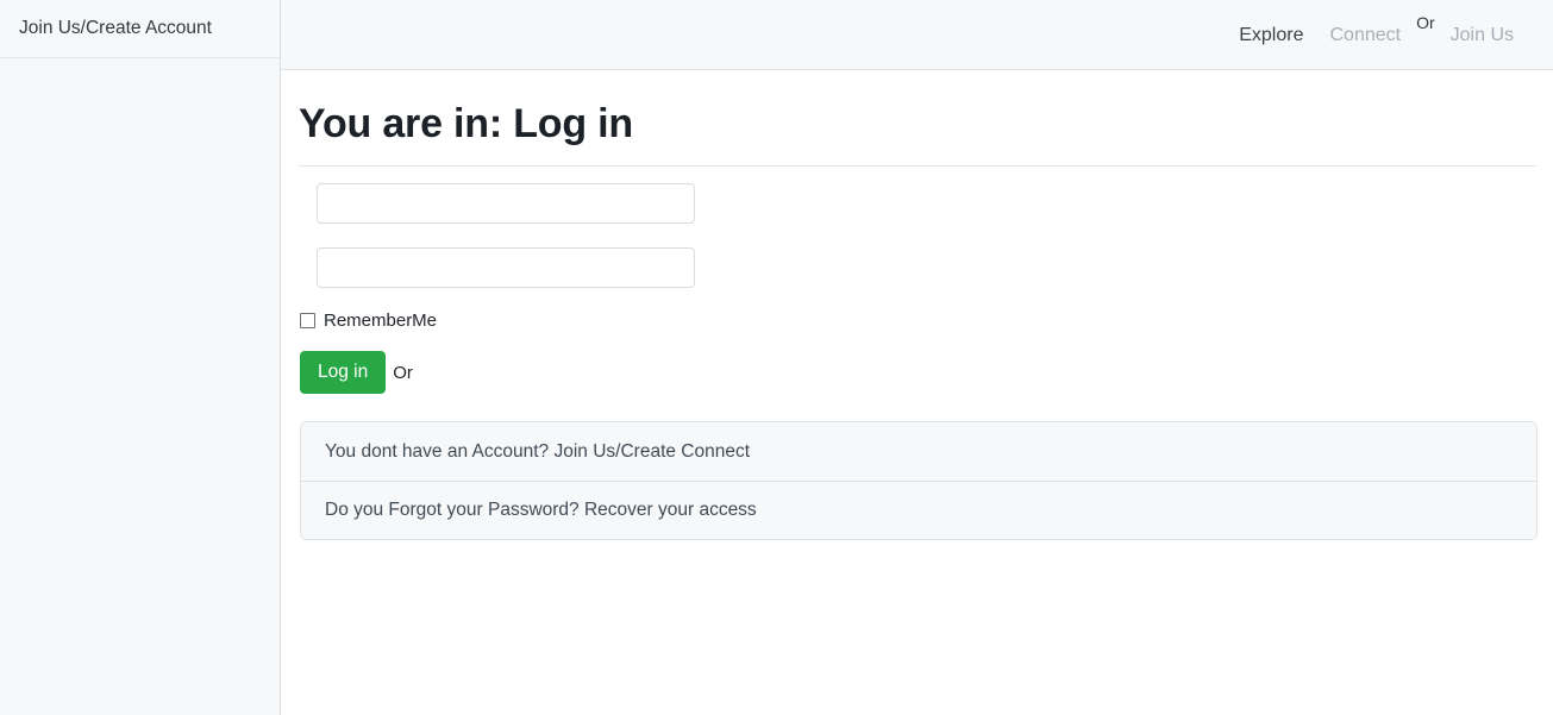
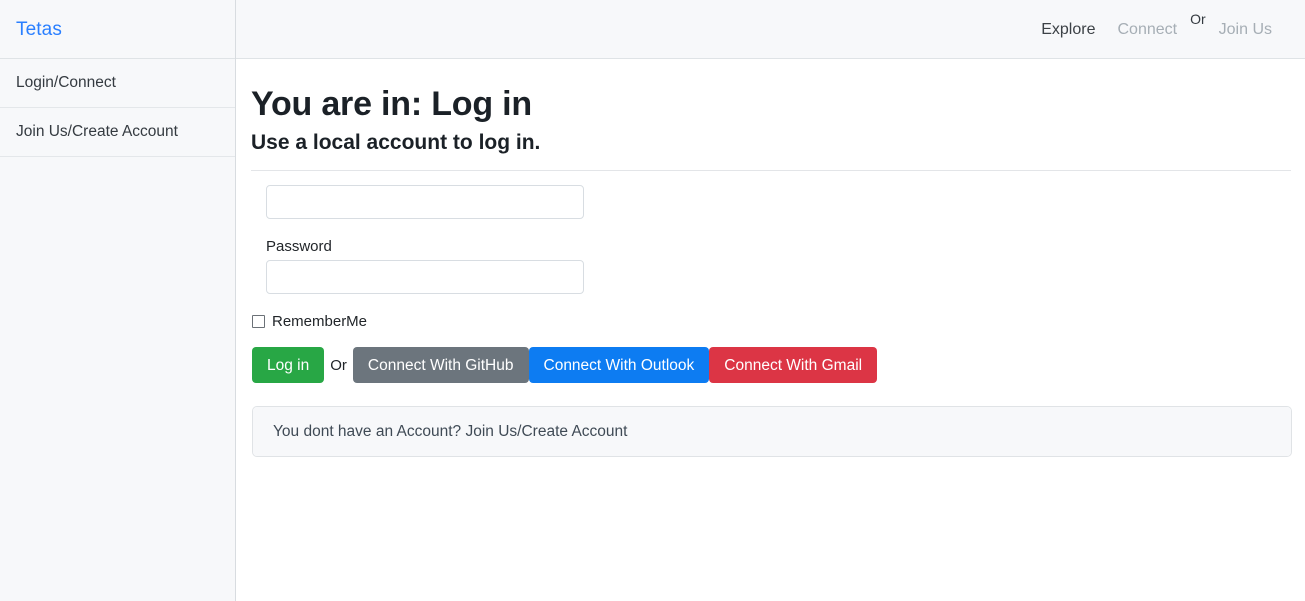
+ Tetas
+ Login/Connect
  Join Us/Create Account
  Explore
  Connect
  Or
  Join Us
  You are in: Log in
+ Use a local account to log in.
+ Password
  RememberMe
  Log in
  Or
+ Connect With GitHub
+ Connect With Outlook
+ Connect With Gmail
- You dont have an Account? Join Us/Create Connect
+ You dont have an Account? Join Us/Create Account
- Do you Forgot your Password? Recover your access
